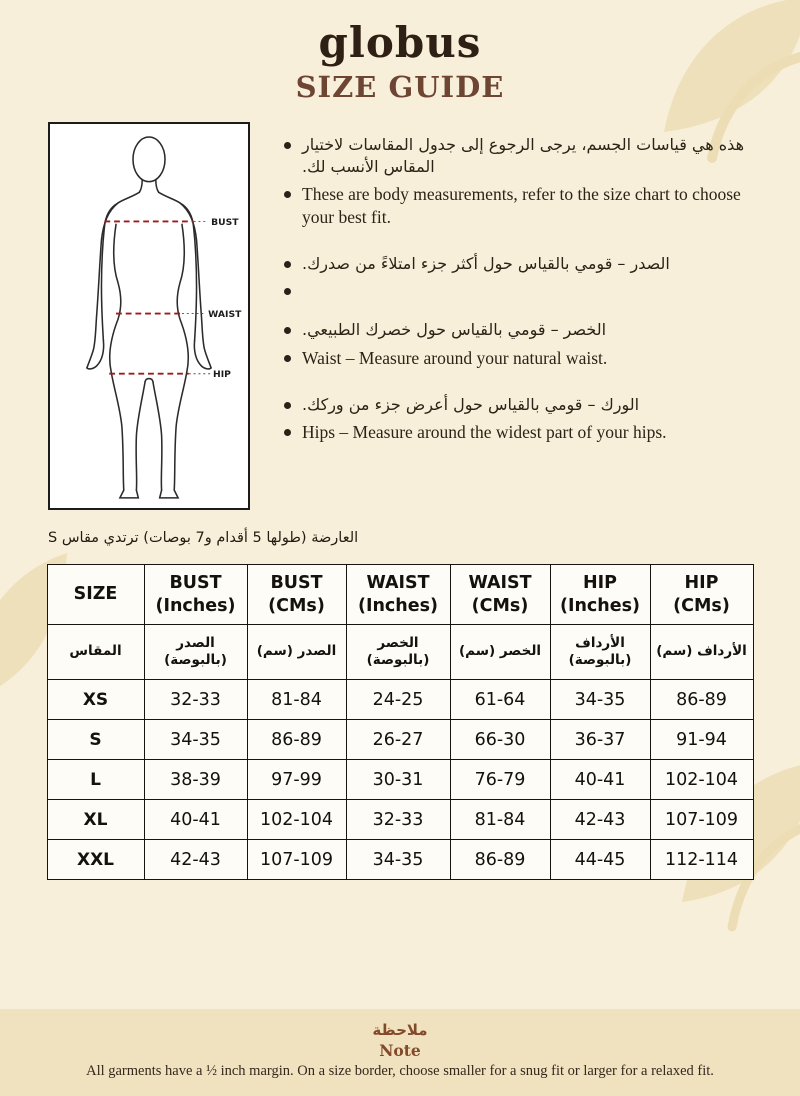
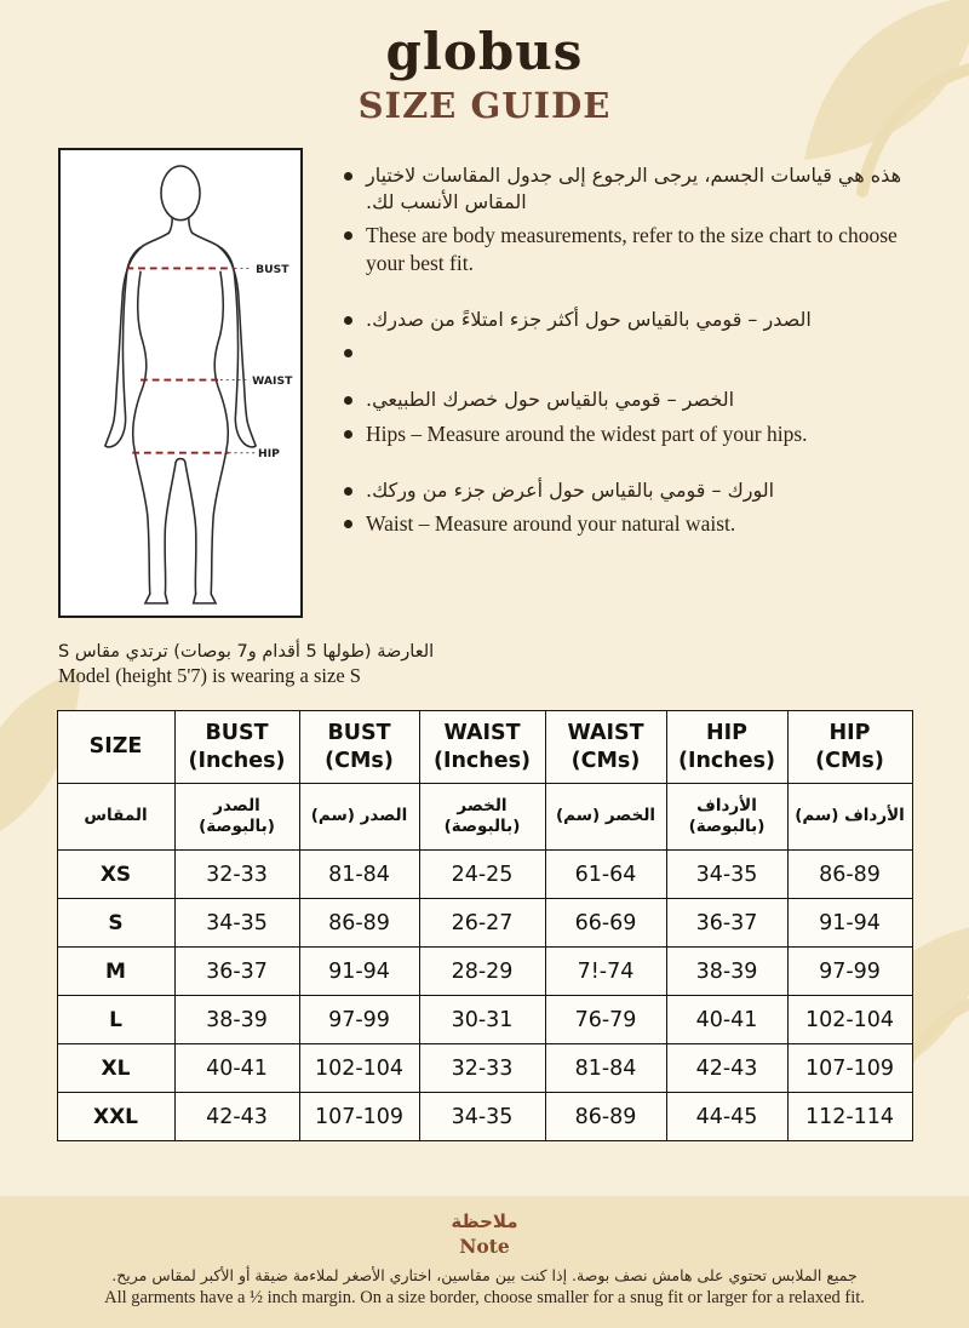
  globus
  SIZE GUIDE
  BUST
  WAIST
  HIP
  هذه هي قياسات الجسم، يرجى الرجوع إلى جدول المقاسات لاختيار المقاس الأنسب لك.
  These are body measurements, refer to the size chart to choose your best fit.
  الصدر – قومي بالقياس حول أكثر جزء امتلاءً من صدرك.
  الخصر – قومي بالقياس حول خصرك الطبيعي.
- Waist – Measure around your natural waist.
+ Hips – Measure around the widest part of your hips.
  الورك – قومي بالقياس حول أعرض جزء من وركك.
- Hips – Measure around the widest part of your hips.
+ Waist – Measure around your natural waist.
  العارضة (طولها 5 أقدام و7 بوصات) ترتدي مقاس S
+ Model (height 5'7) is wearing a size S
  SIZE	BUST(Inches)	BUST(CMs)	WAIST(Inches)	WAIST(CMs)	HIP(Inches)	HIP(CMs)
  المقاس	الصدر(بالبوصة)	الصدر (سم)	الخصر(بالبوصة)	الخصر (سم)	الأرداف(بالبوصة)	الأرداف (سم)
  XS	32-33	81-84	24-25	61-64	34-35	86-89
- S	34-35	86-89	26-27	66-30	36-37	91-94
+ S	34-35	86-89	26-27	66-69	36-37	91-94
+ M	36-37	91-94	28-29	7!-74	38-39	97-99
  L	38-39	97-99	30-31	76-79	40-41	102-104
  XL	40-41	102-104	32-33	81-84	42-43	107-109
  XXL	42-43	107-109	34-35	86-89	44-45	112-114
  ملاحظة
  Note
+ جميع الملابس تحتوي على هامش نصف بوصة. إذا كنت بين مقاسين، اختاري الأصغر لملاءمة ضيقة أو الأكبر لمقاس مريح.
  All garments have a ½ inch margin. On a size border, choose smaller for a snug fit or larger for a relaxed fit.
